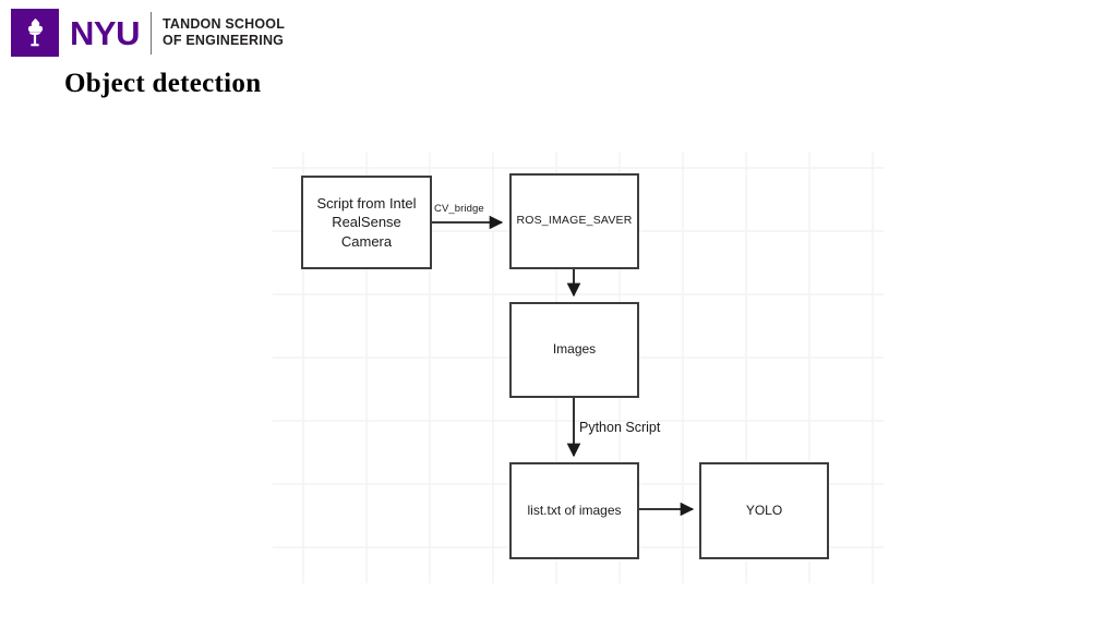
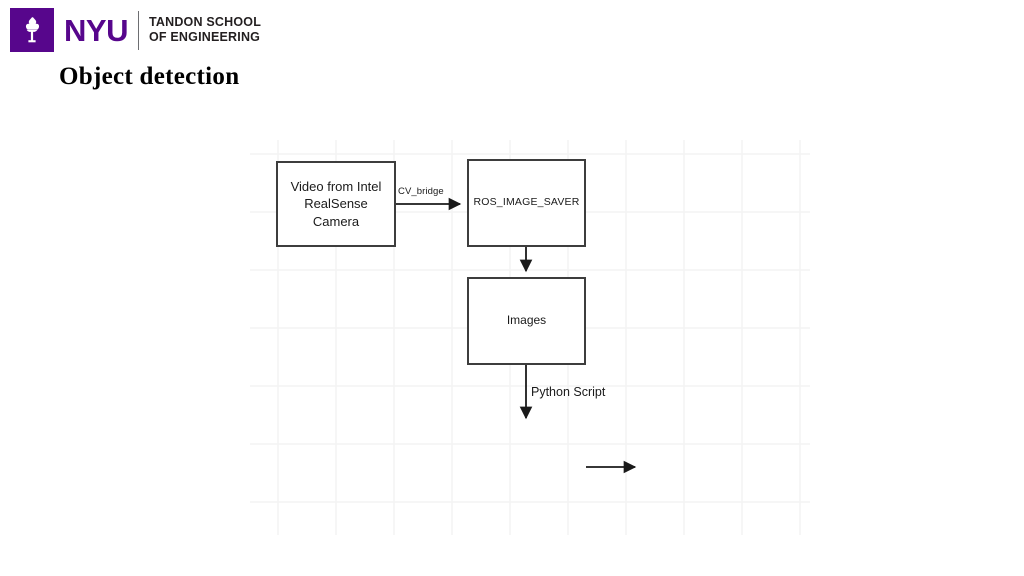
  NYU
  TANDON SCHOOL
  OF ENGINEERING
  Object detection
- Script from Intel RealSense Camera
+ Video from Intel RealSense Camera
  ROS_IMAGE_SAVER
  Images
- list.txt of images
- YOLO
  CV_bridge
  Python Script
